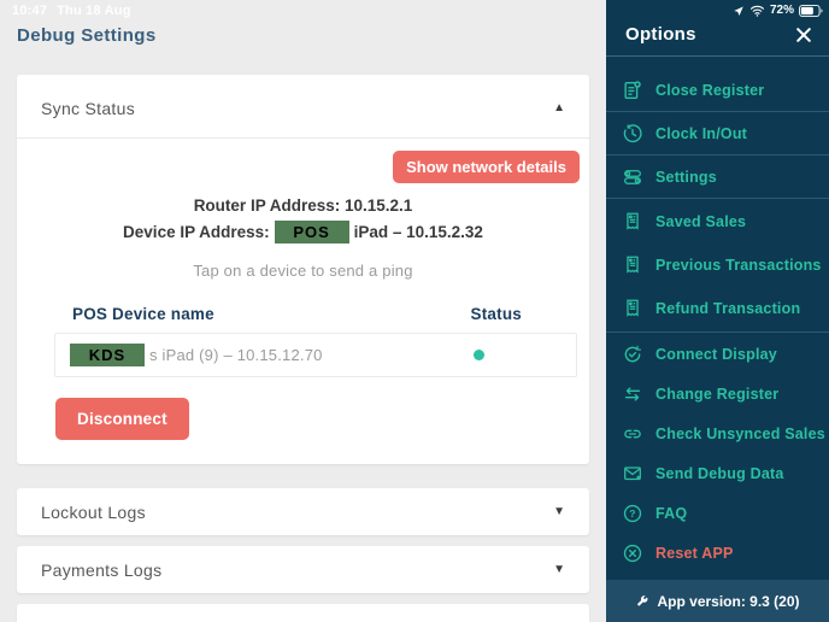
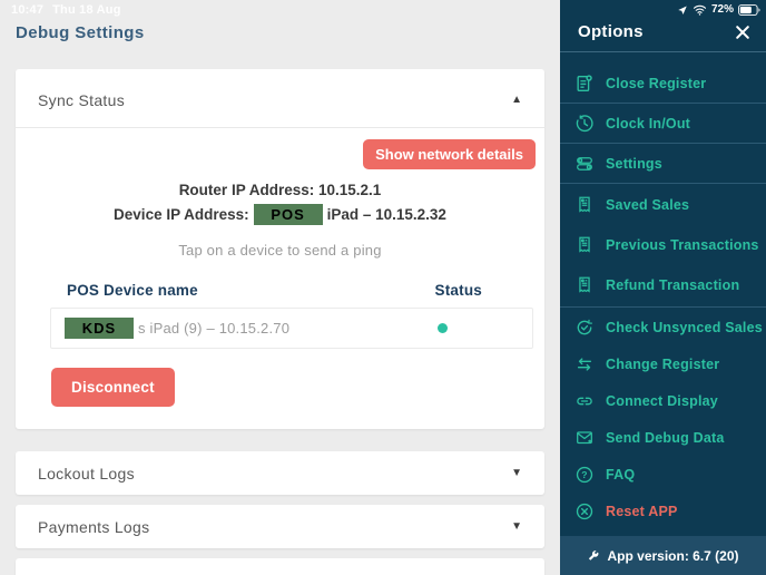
  Debug Settings
  Sync Status
  ▲
  Show network details
  Router IP Address: 10.15.2.1
  Device IP Address: POS iPad – 10.15.2.32
  Tap on a device to send a ping
  POS Device name
  Status
  KDS
- s iPad (9) – 10.15.12.70
+ s iPad (9) – 10.15.2.70
  Disconnect
  Lockout Logs
  ▼
  Payments Logs
  ▼
  72%
  Options
  Close Register
  Clock In/Out
  Settings
  Saved Sales
  Previous Transactions
  Refund Transaction
- Connect Display
+ Check Unsynced Sales
  Change Register
- Check Unsynced Sales
+ Connect Display
  Send Debug Data
  ?
  FAQ
  Reset APP
- App version: 9.3 (20)
+ App version: 6.7 (20)
